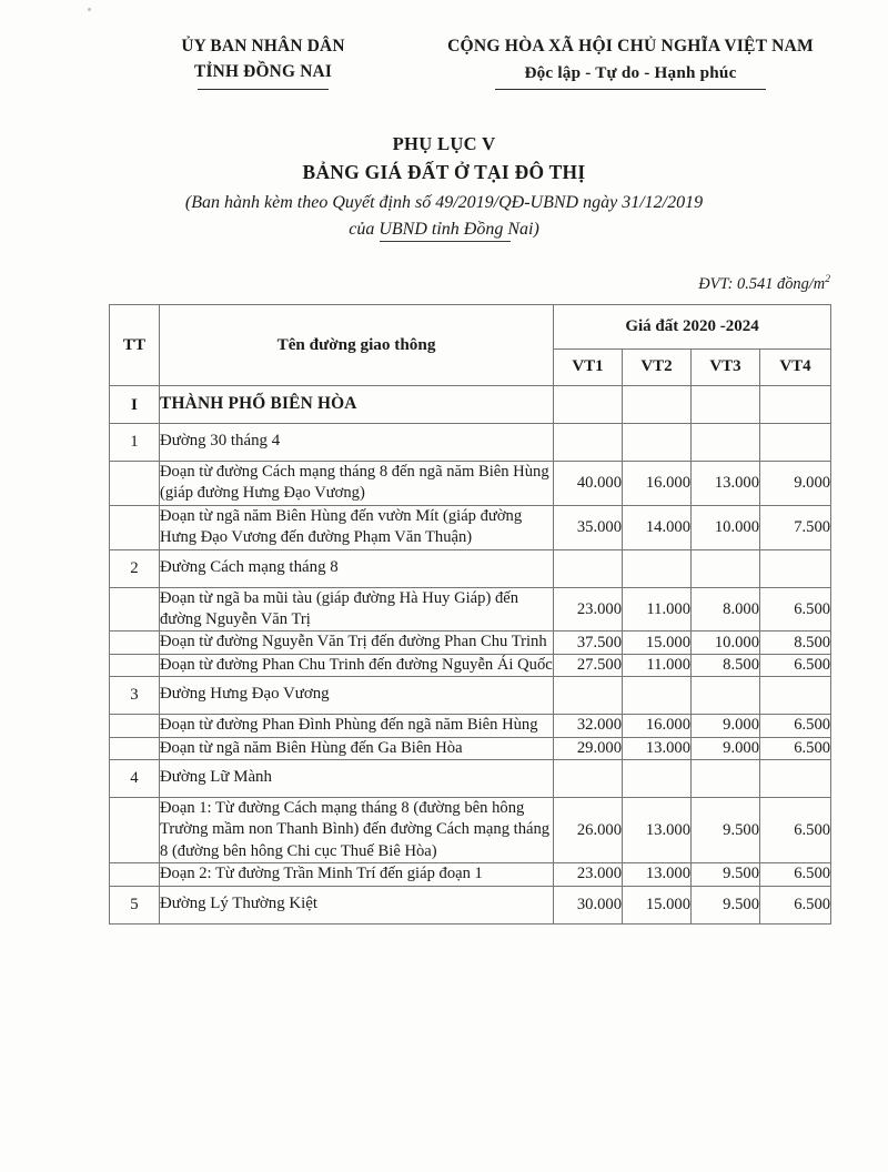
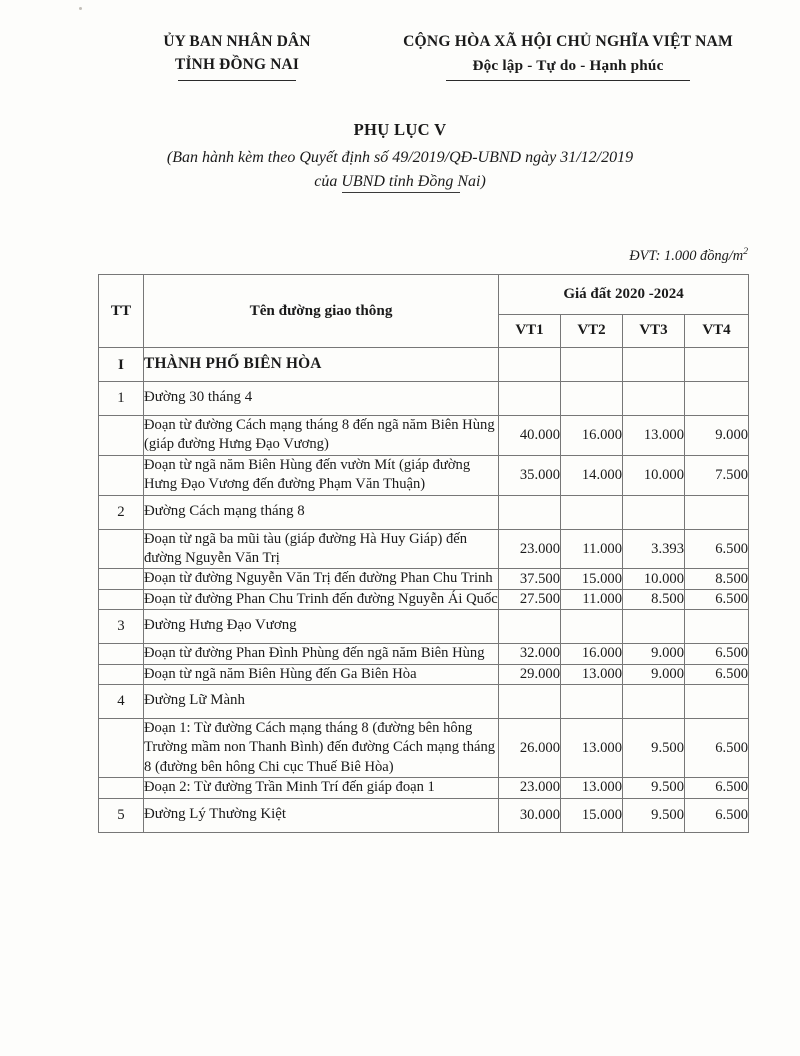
  ỦY BAN NHÂN DÂN
  TỈNH ĐỒNG NAI
  CỘNG HÒA XÃ HỘI CHỦ NGHĨA VIỆT NAM
  Độc lập - Tự do - Hạnh phúc
  PHỤ LỤC V
- BẢNG GIÁ ĐẤT Ở TẠI ĐÔ THỊ
  (Ban hành kèm theo Quyết định số 49/2019/QĐ-UBND ngày 31/12/2019
  của UBND tỉnh Đồng Nai)
- ĐVT: 0.541 đồng/m2
+ ĐVT: 1.000 đồng/m2
  TT	Tên đường giao thông	Giá đất 2020 -2024
  VT1	VT2	VT3	VT4
  I	THÀNH PHỐ BIÊN HÒA
  1	Đường 30 tháng 4
  	Đoạn từ đường Cách mạng tháng 8 đến ngã năm Biên Hùng (giáp đường Hưng Đạo Vương)	40.000	16.000	13.000	9.000
  	Đoạn từ ngã năm Biên Hùng đến vườn Mít (giáp đường Hưng Đạo Vương đến đường Phạm Văn Thuận)	35.000	14.000	10.000	7.500
  2	Đường Cách mạng tháng 8
- 	Đoạn từ ngã ba mũi tàu (giáp đường Hà Huy Giáp) đến đường Nguyễn Văn Trị	23.000	11.000	8.000	6.500
+ 	Đoạn từ ngã ba mũi tàu (giáp đường Hà Huy Giáp) đến đường Nguyễn Văn Trị	23.000	11.000	3.393	6.500
  	Đoạn từ đường Nguyễn Văn Trị đến đường Phan Chu Trinh	37.500	15.000	10.000	8.500
  	Đoạn từ đường Phan Chu Trinh đến đường Nguyễn Ái Quốc	27.500	11.000	8.500	6.500
  3	Đường Hưng Đạo Vương
  	Đoạn từ đường Phan Đình Phùng đến ngã năm Biên Hùng	32.000	16.000	9.000	6.500
  	Đoạn từ ngã năm Biên Hùng đến Ga Biên Hòa	29.000	13.000	9.000	6.500
  4	Đường Lữ Mành
  	Đoạn 1: Từ đường Cách mạng tháng 8 (đường bên hông Trường mầm non Thanh Bình) đến đường Cách mạng tháng 8 (đường bên hông Chi cục Thuế Biê Hòa)	26.000	13.000	9.500	6.500
  	Đoạn 2: Từ đường Trần Minh Trí đến giáp đoạn 1	23.000	13.000	9.500	6.500
  5	Đường Lý Thường Kiệt	30.000	15.000	9.500	6.500
